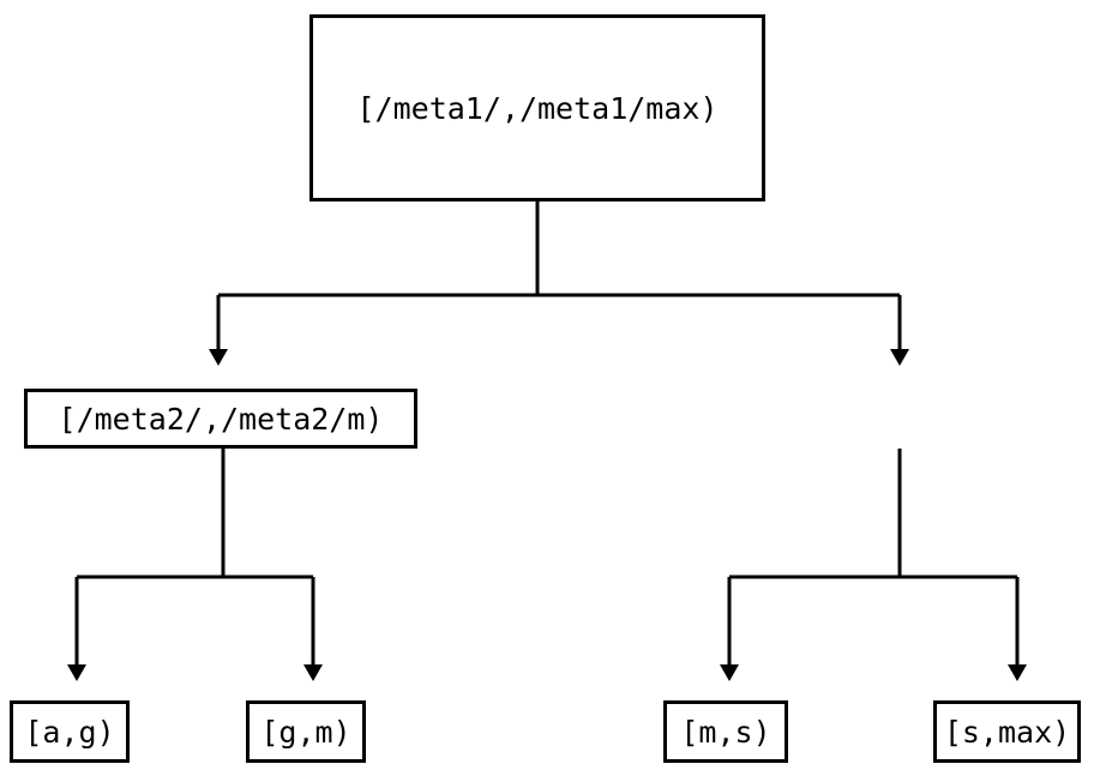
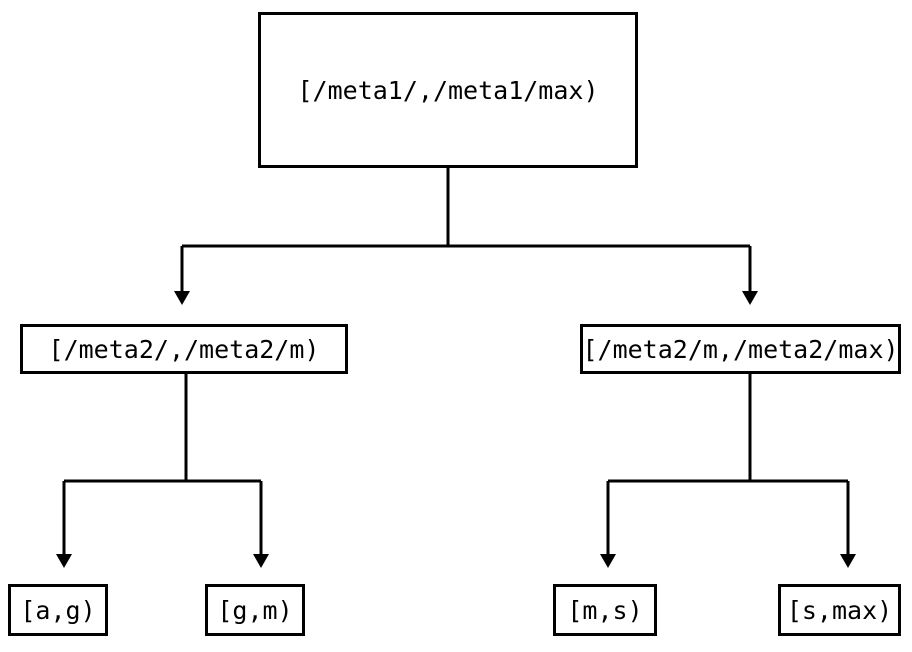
  [/meta1/,/meta1/max)
  [/meta2/,/meta2/m)
+ [/meta2/m,/meta2/max)
  [a,g)
  [g,m)
  [m,s)
  [s,max)
